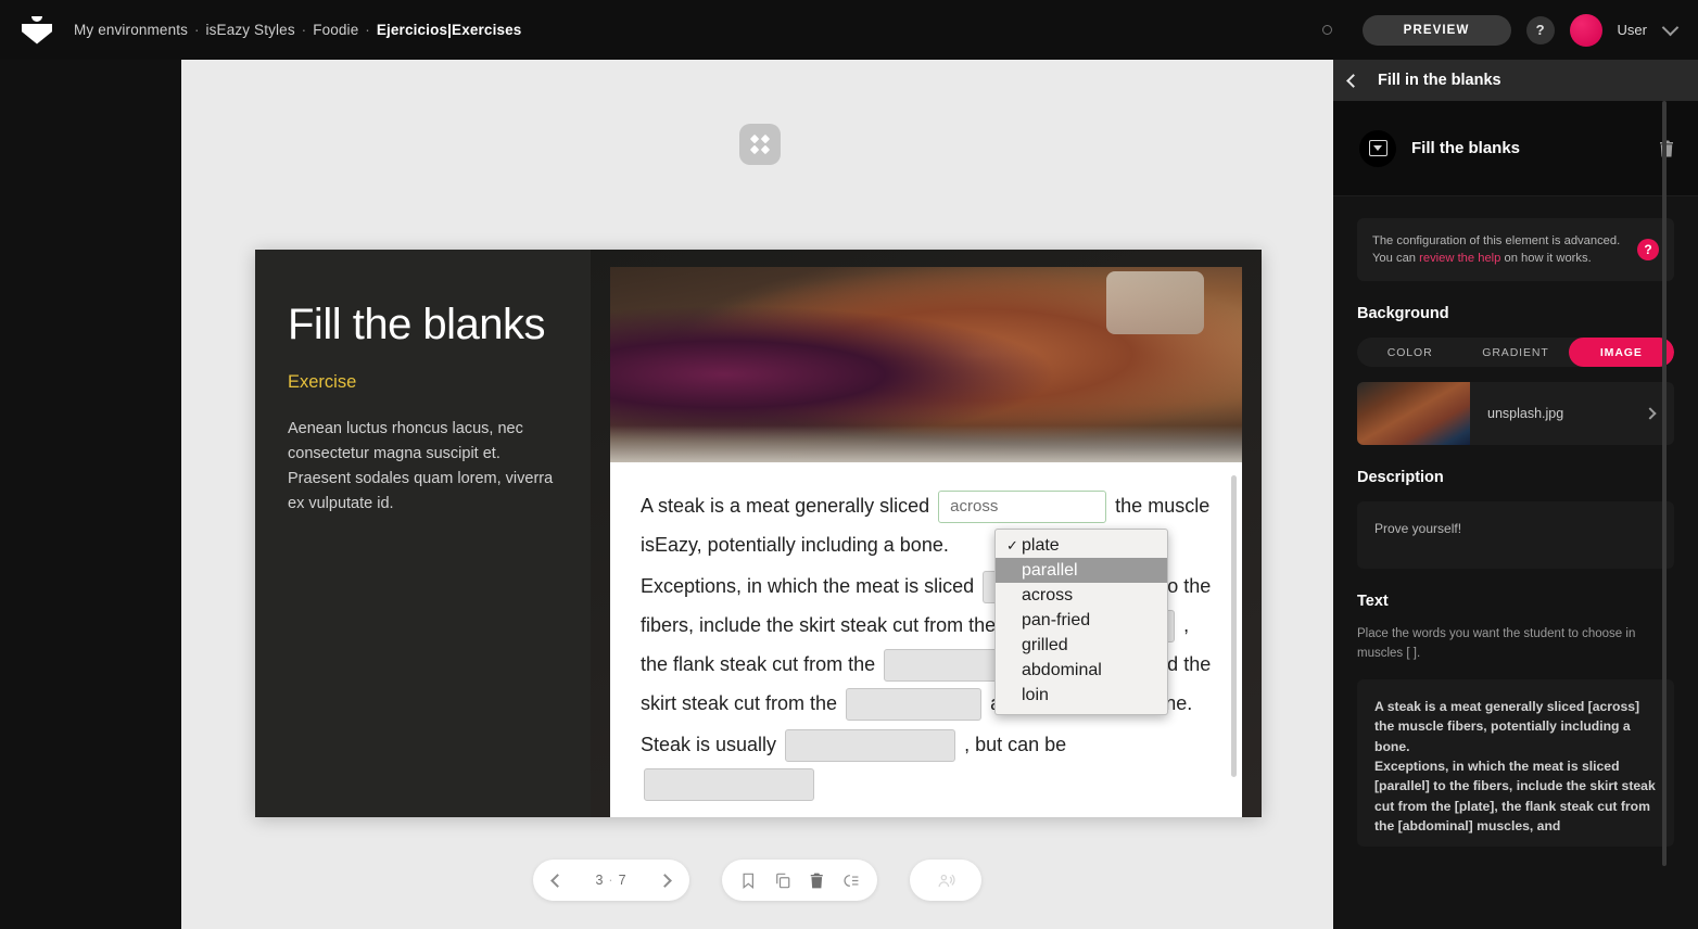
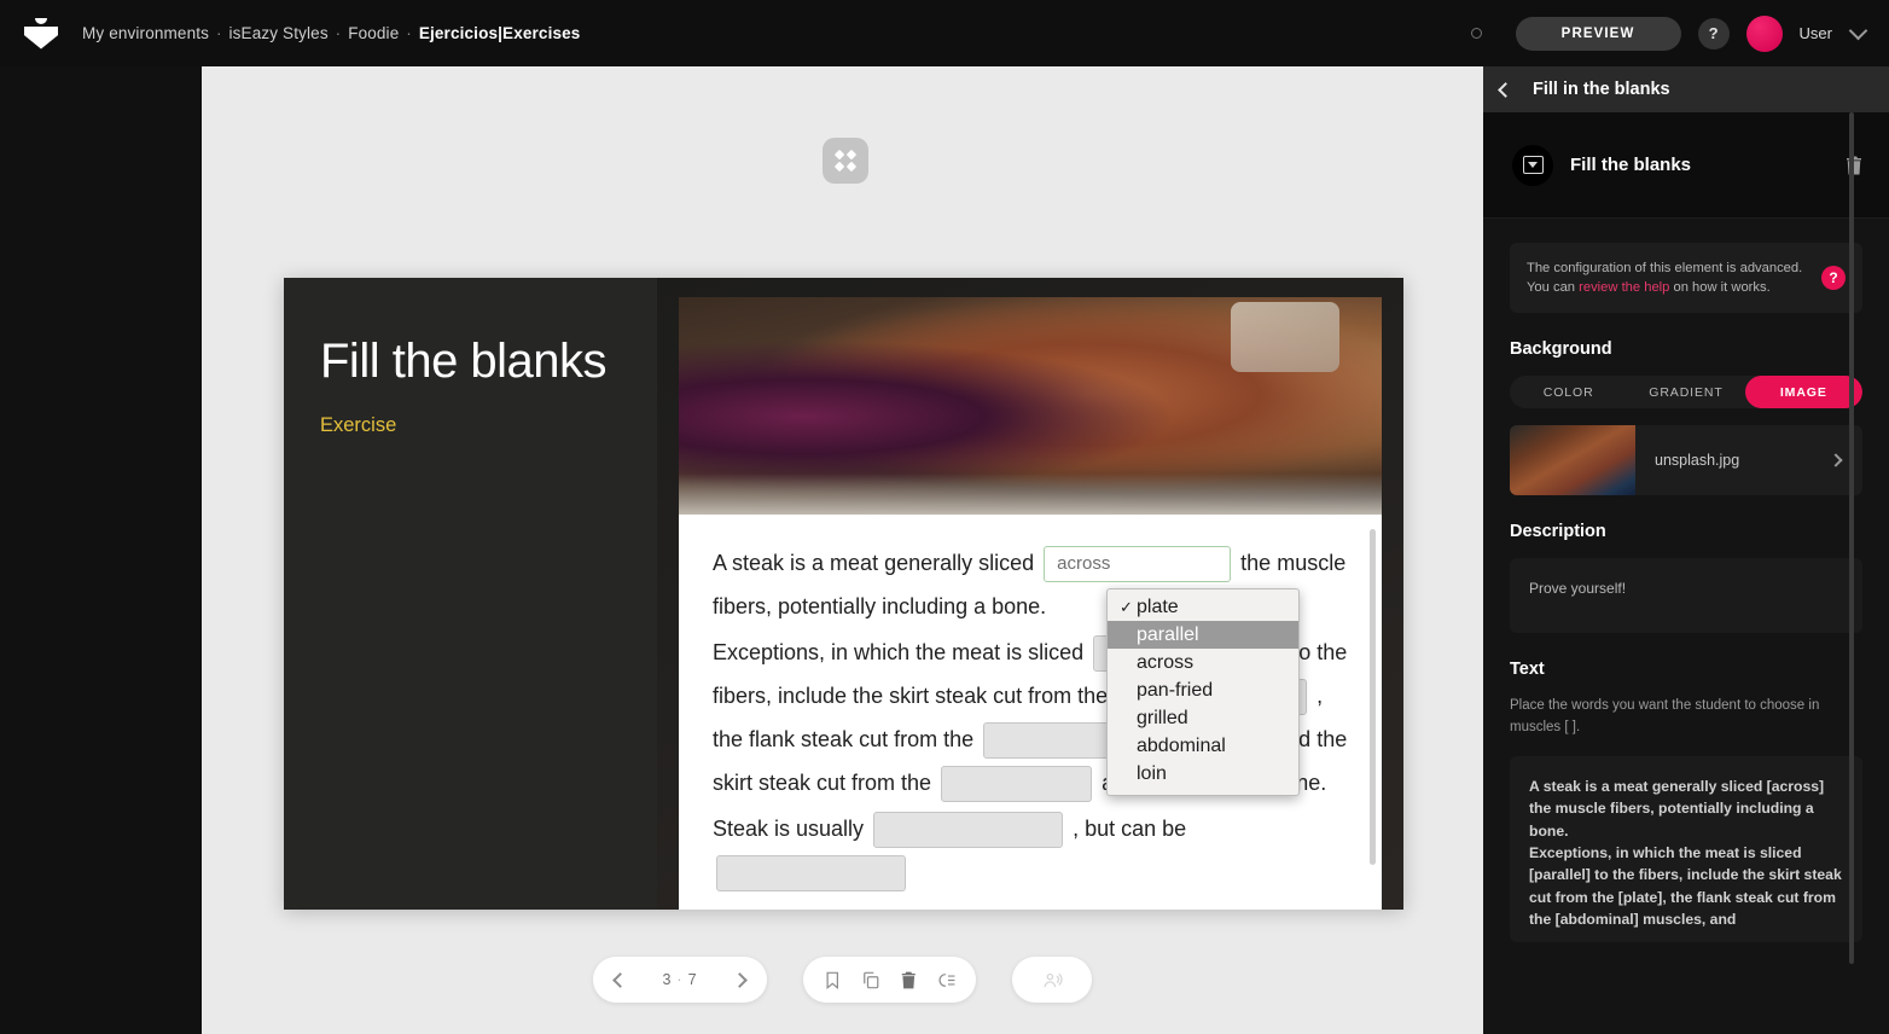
  My environments · isEazy Styles · Foodie · Ejercicios|Exercises
  PREVIEW
  ?
  User
  Fill the blanks
  Exercise
- Aenean luctus rhoncus lacus, nec consectetur magna suscipit et. Praesent sodales quam lorem, viverra ex vulputate id.
- A steak is a meat generally sliced across the muscle isEazy, potentially including a bone.
+ A steak is a meat generally sliced across the muscle fibers, potentially including a bone.
  Exceptions, in which the meat is sliced o the fibers, include the skirt steak cut from the , the flank steak cut from the d the skirt steak cut from the ne.
  Steak is usually , but can be
  ✓
  plate
  parallel
  across
  pan-fried
  grilled
  abdominal
  loin
  3 · 7
  Fill in the blanks
  Fill the blanks
  The configuration of this element is advanced. You can review the help on how it works.
  ?
  Background
  COLOR
  GRADIENT
  IMAGE
  unsplash.jpg
  Description
  Prove yourself!
  Text
  Place the words you want the student to choose in muscles [ ].
  A steak is a meat generally sliced [across] the muscle fibers, potentially including a bone.
  Exceptions, in which the meat is sliced [parallel] to the fibers, include the skirt steak cut from the [plate], the flank steak cut from the [abdominal] muscles, and
